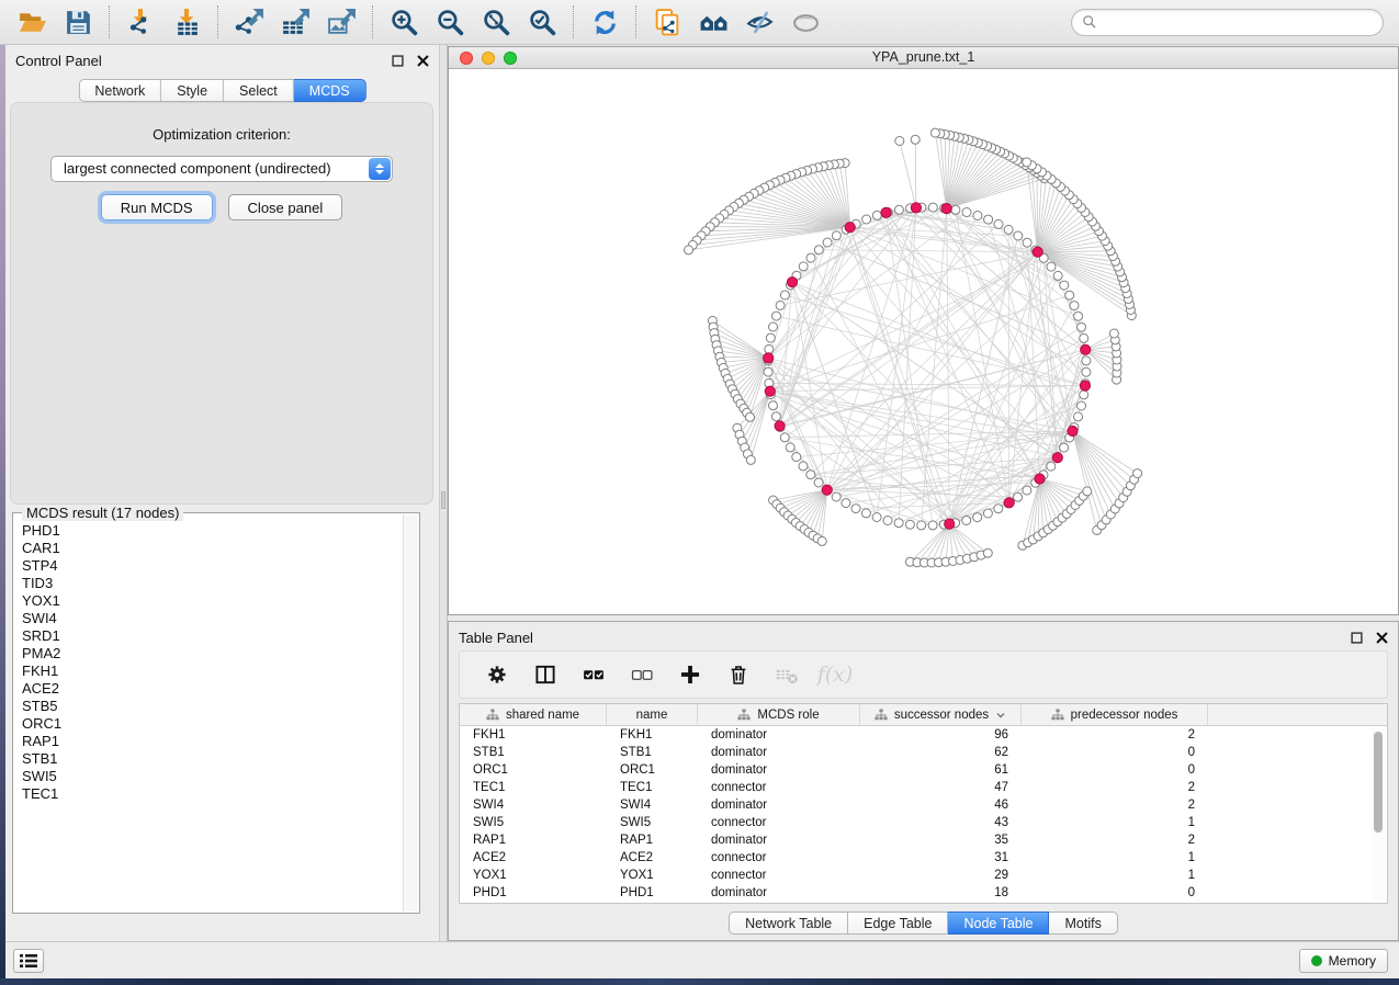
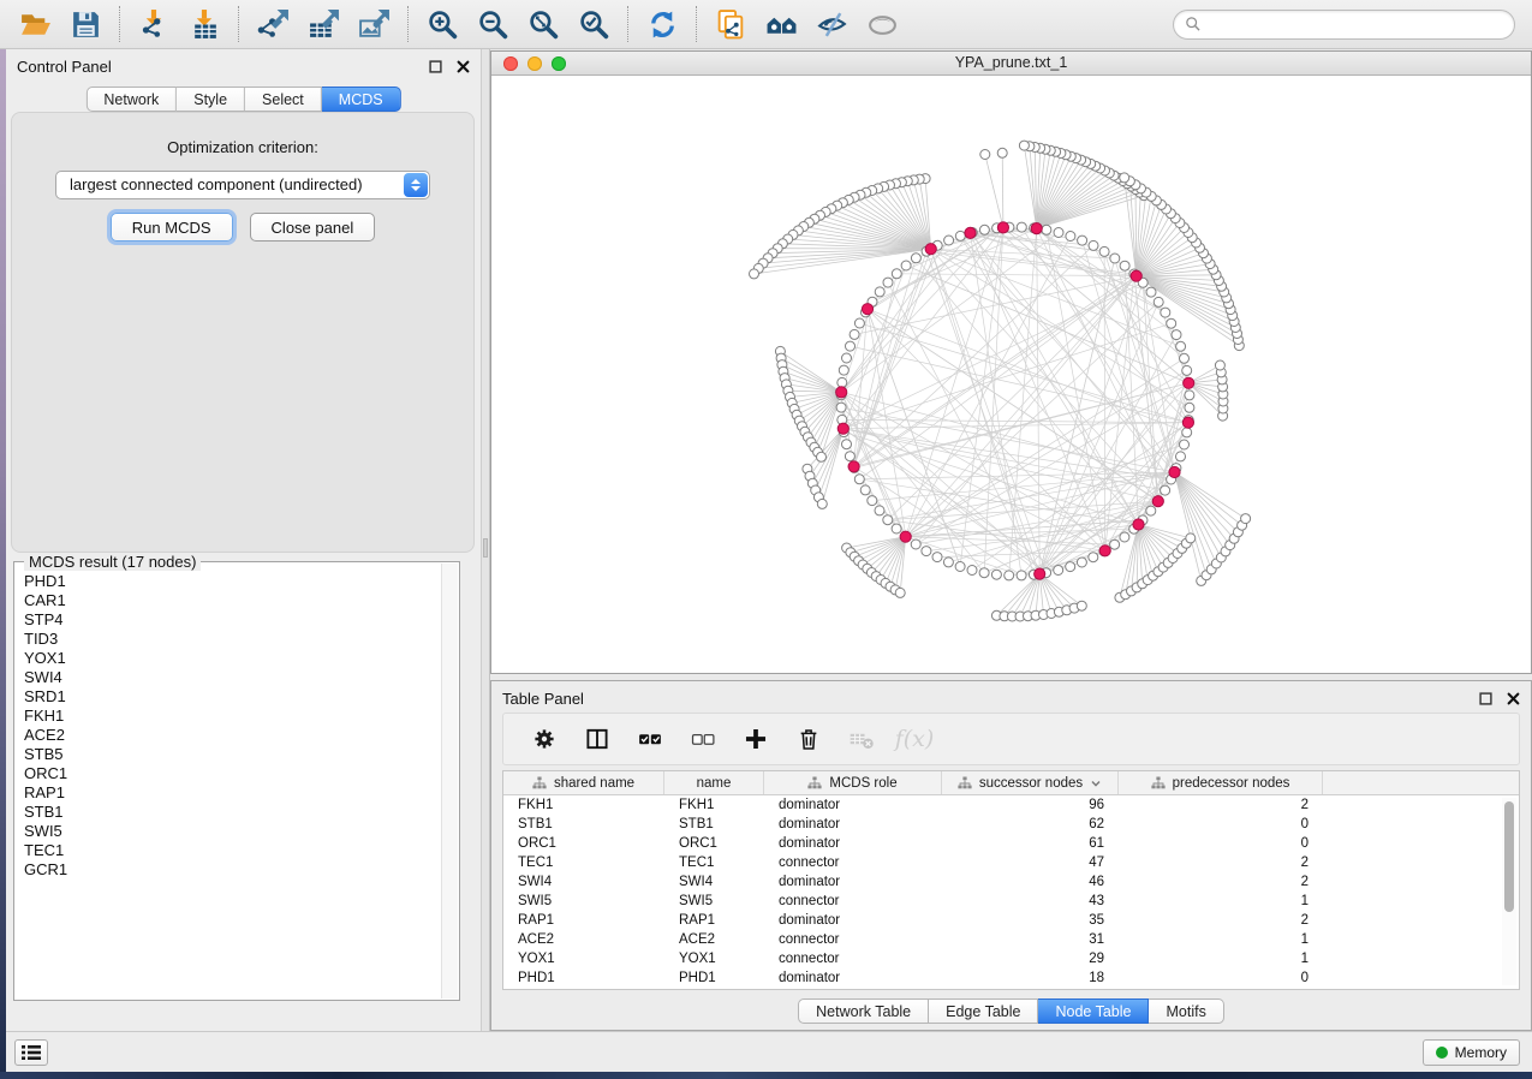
  Control Panel
  Network
  Style
  Select
  MCDS
  Optimization criterion:
  largest connected component (undirected)
  Run MCDS
  Close panel
  MCDS result (17 nodes)
  PHD1
  CAR1
  STP4
  TID3
  YOX1
  SWI4
  SRD1
- PMA2
  FKH1
  ACE2
  STB5
  ORC1
  RAP1
  STB1
  SWI5
  TEC1
+ GCR1
  YPA_prune.txt_1
  Table Panel
  f(x)
  shared name
  name
  MCDS role
  successor nodes
  predecessor nodes
  FKH1
  FKH1
  dominator
  96
  2
  STB1
  STB1
  dominator
  62
  0
  ORC1
  ORC1
  dominator
  61
  0
  TEC1
  TEC1
  connector
  47
  2
  SWI4
  SWI4
  dominator
  46
  2
  SWI5
  SWI5
  connector
  43
  1
  RAP1
  RAP1
  dominator
  35
  2
  ACE2
  ACE2
  connector
  31
  1
  YOX1
  YOX1
  connector
  29
  1
  PHD1
  PHD1
  dominator
  18
  0
  Network Table
  Edge Table
  Node Table
  Motifs
  Memory
